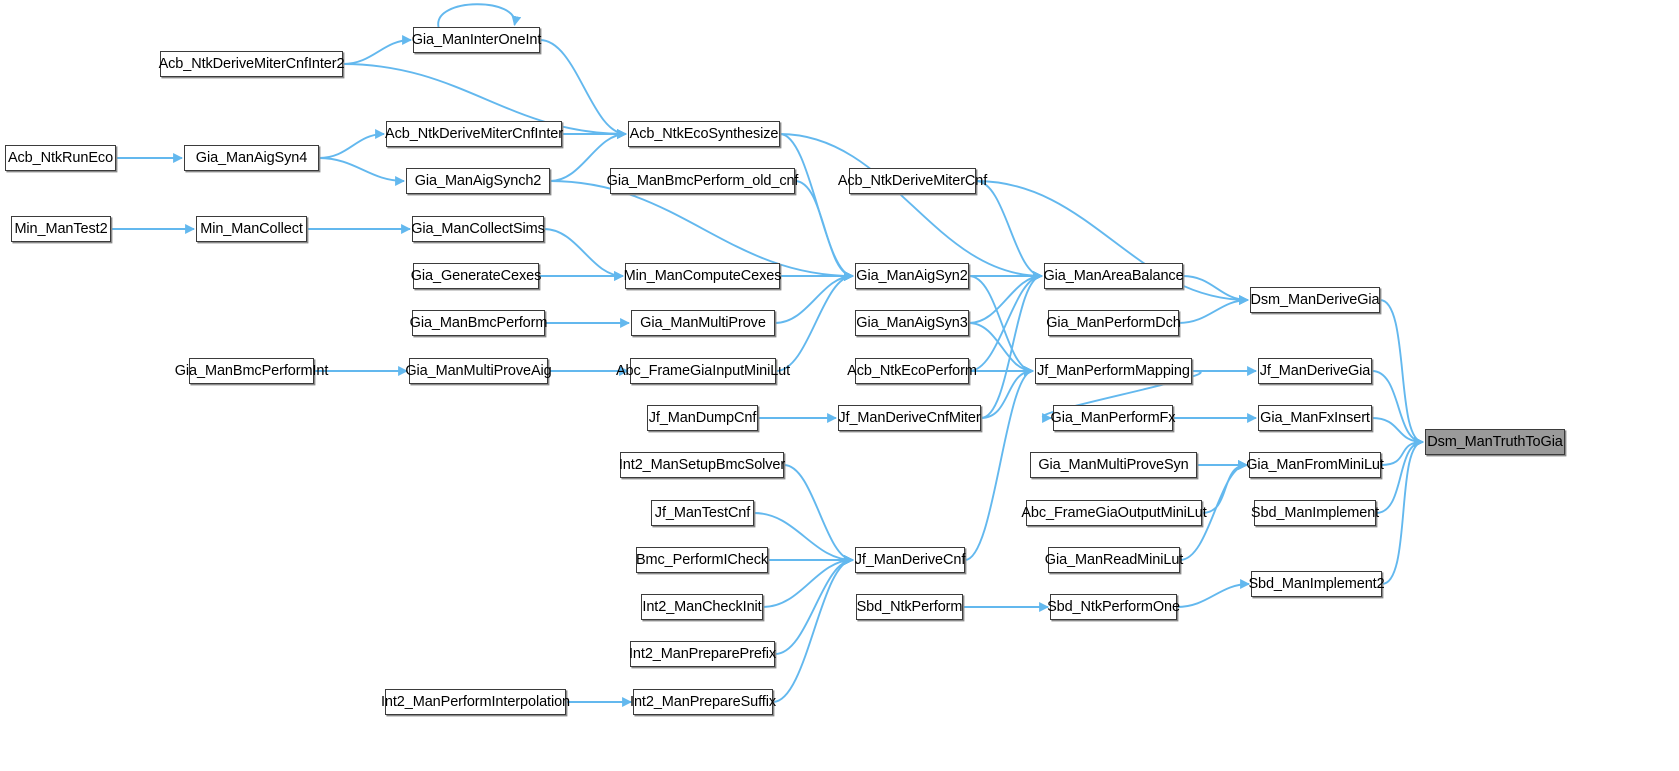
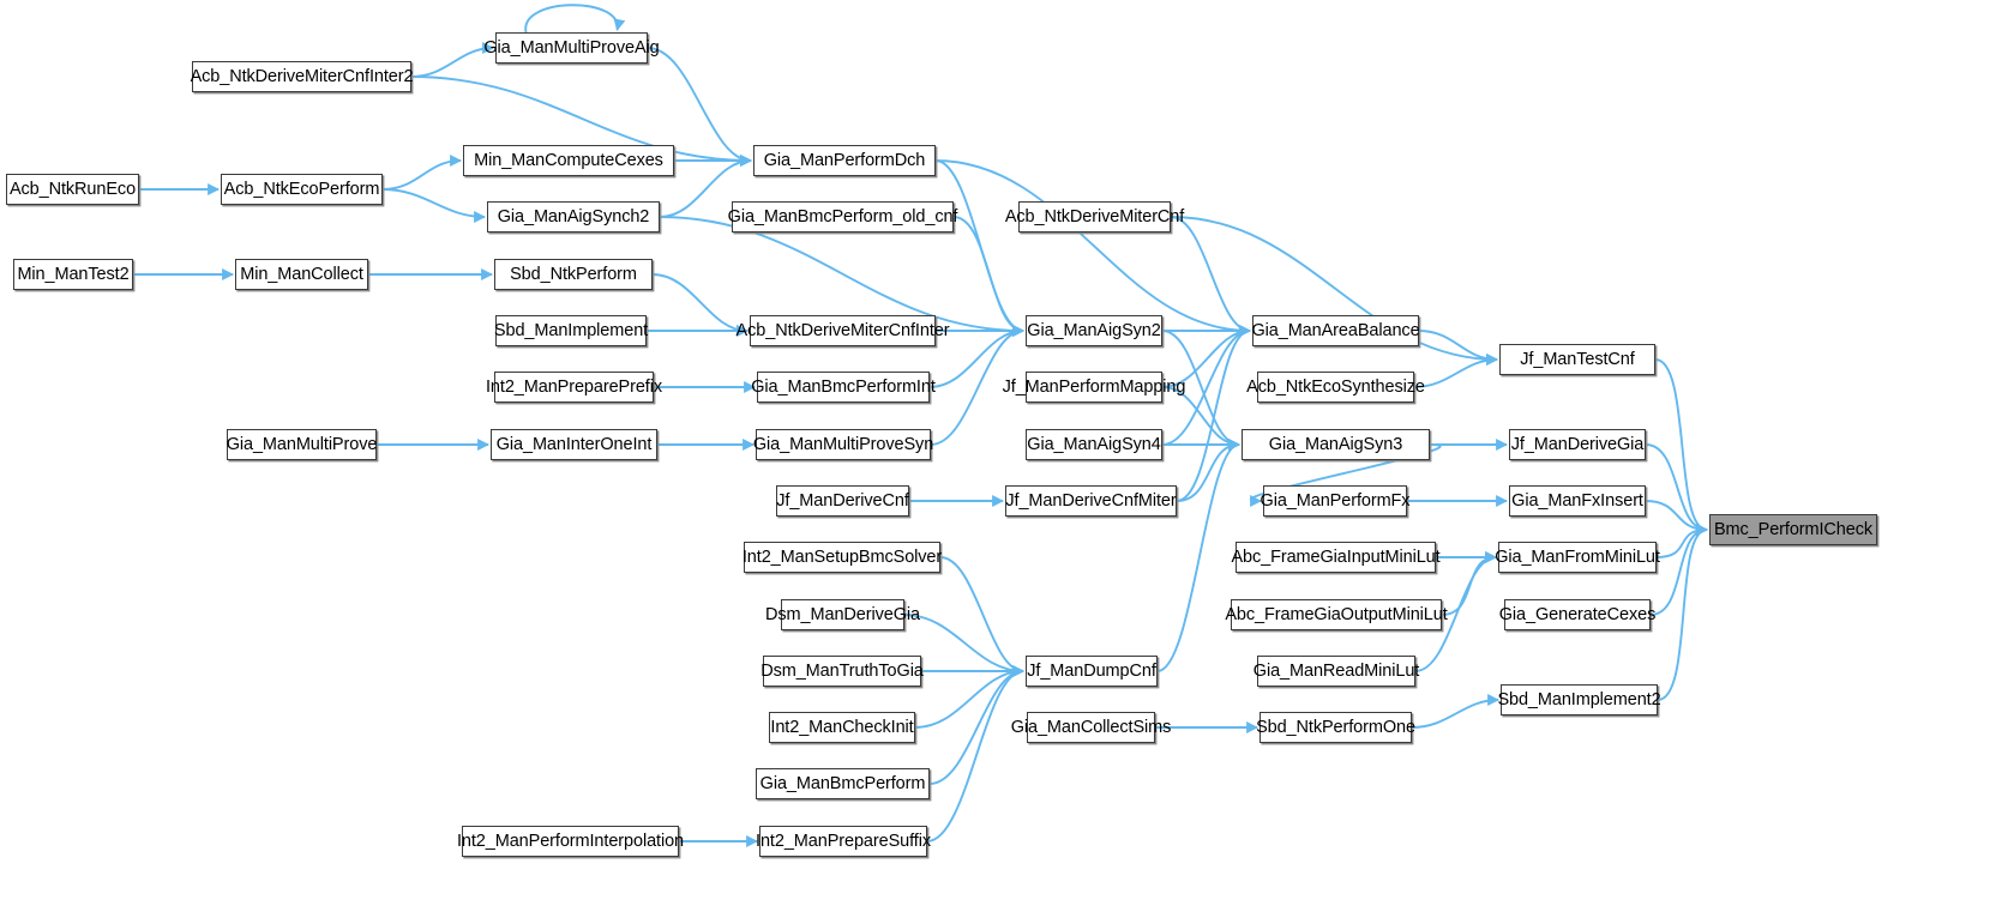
- Gia_ManInterOneInt
+ Gia_ManMultiProveAig
  Acb_NtkDeriveMiterCnfInter2
- Acb_NtkDeriveMiterCnfInter
+ Min_ManComputeCexes
- Acb_NtkEcoSynthesize
+ Gia_ManPerformDch
  Acb_NtkRunEco
- Gia_ManAigSyn4
+ Acb_NtkEcoPerform
  Gia_ManAigSynch2
  Gia_ManBmcPerform_old_cnf
  Acb_NtkDeriveMiterCnf
  Min_ManTest2
  Min_ManCollect
- Gia_ManCollectSims
+ Sbd_NtkPerform
- Gia_GenerateCexes
+ Sbd_ManImplement
- Min_ManComputeCexes
+ Acb_NtkDeriveMiterCnfInter
  Gia_ManAigSyn2
  Gia_ManAreaBalance
- Dsm_ManDeriveGia
+ Jf_ManTestCnf
- Gia_ManBmcPerform
+ Int2_ManPreparePrefix
- Gia_ManMultiProve
+ Gia_ManBmcPerformInt
- Gia_ManAigSyn3
+ Jf_ManPerformMapping
- Gia_ManPerformDch
+ Acb_NtkEcoSynthesize
- Gia_ManBmcPerformInt
+ Gia_ManMultiProve
- Gia_ManMultiProveAig
+ Gia_ManInterOneInt
- Abc_FrameGiaInputMiniLut
+ Gia_ManMultiProveSyn
- Acb_NtkEcoPerform
+ Gia_ManAigSyn4
- Jf_ManPerformMapping
+ Gia_ManAigSyn3
  Jf_ManDeriveGia
- Jf_ManDumpCnf
+ Jf_ManDeriveCnf
  Jf_ManDeriveCnfMiter
  Gia_ManPerformFx
  Gia_ManFxInsert
- Dsm_ManTruthToGia
+ Bmc_PerformICheck
  Int2_ManSetupBmcSolver
- Gia_ManMultiProveSyn
+ Abc_FrameGiaInputMiniLut
  Gia_ManFromMiniLut
- Jf_ManTestCnf
+ Dsm_ManDeriveGia
  Abc_FrameGiaOutputMiniLut
- Sbd_ManImplement
+ Gia_GenerateCexes
- Bmc_PerformICheck
+ Dsm_ManTruthToGia
- Jf_ManDeriveCnf
+ Jf_ManDumpCnf
  Gia_ManReadMiniLut
  Int2_ManCheckInit
- Sbd_NtkPerform
+ Gia_ManCollectSims
  Sbd_NtkPerformOne
  Sbd_ManImplement2
- Int2_ManPreparePrefix
+ Gia_ManBmcPerform
  Int2_ManPerformInterpolation
  Int2_ManPrepareSuffix
